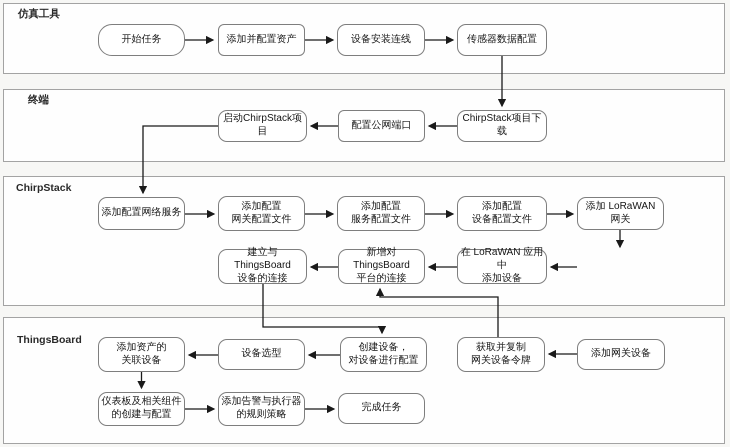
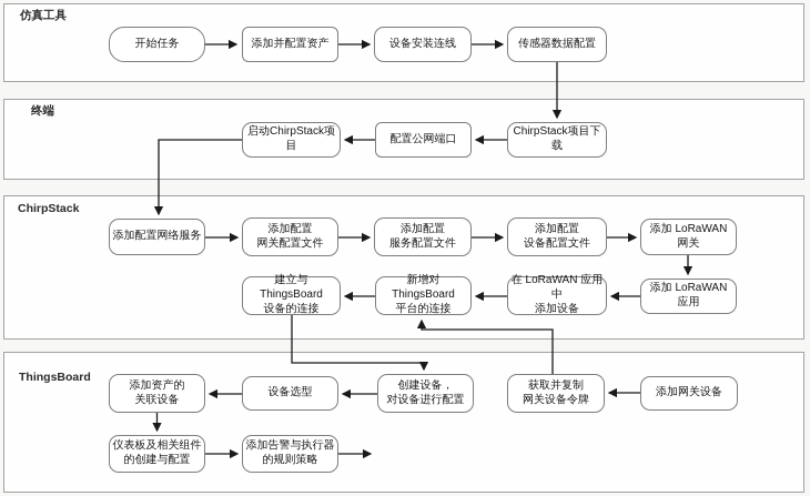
  仿真工具
  终端
  ChirpStack
  ThingsBoard
  开始任务
  添加并配置资产
  设备安装连线
  传感器数据配置
  启动ChirpStack项目
  配置公网端口
  ChirpStack项目下载
  添加配置网络服务
  添加配置
  网关配置文件
  添加配置
  服务配置文件
  添加配置
  设备配置文件
  添加 LoRaWAN 网关
  建立与ThingsBoard
  设备的连接
  新增对ThingsBoard
  平台的连接
  在 LoRaWAN 应用中
  添加设备
+ 添加 LoRaWAN 应用
  添加资产的
  关联设备
  设备选型
  创建设备，
  对设备进行配置
  获取并复制
  网关设备令牌
  添加网关设备
  仪表板及相关组件
  的创建与配置
  添加告警与执行器
  的规则策略
- 完成任务
